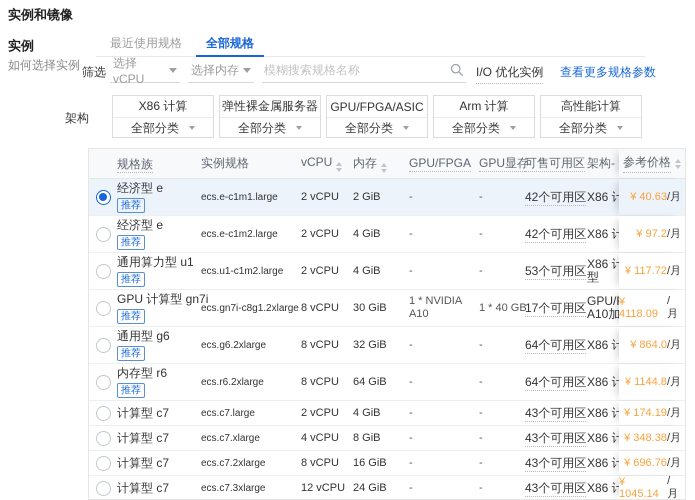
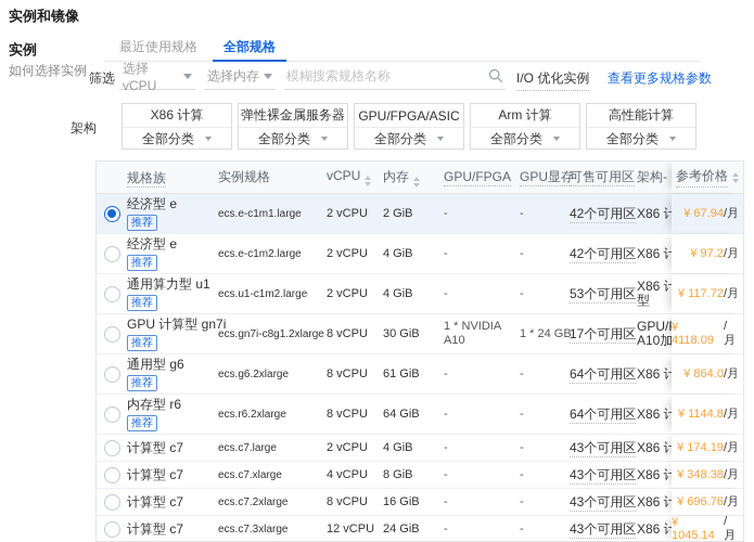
  实例和镜像
  实例
  如何选择实例
  最近使用规格
  全部规格
  筛选
  选择 vCPU
  选择内存
  模糊搜索规格名称
  I/O 优化实例
  查看更多规格参数
  架构
  X86 计算
  全部分类
  弹性裸金属服务器
  全部分类
  GPU/FPGA/ASIC
  全部分类
  Arm 计算
  全部分类
  高性能计算
  全部分类
  规格族
  实例规格
  vCPU
  内存
  GPU/FPGA
  GPU显存
  可售可用区
  架构-
  参考价格
  经济型 e
  推荐
  ecs.e-c1m1.large
  2 vCPU
  2 GiB
  -
  -
  42个可用区
  X86 计
- ¥ 40.63
+ ¥ 67.94
  /月
  经济型 e
  推荐
  ecs.e-c1m2.large
  2 vCPU
  4 GiB
  -
  -
  42个可用区
  X86 计
  ¥ 97.2
  /月
  通用算力型 u1
  推荐
  ecs.u1-c1m2.large
  2 vCPU
  4 GiB
  -
  -
  53个可用区
  X86 计
  型
  ¥ 117.72
  /月
  GPU 计算型 gn7i
  推荐
  ecs.gn7i-c8g1.2xlarge
  8 vCPU
  30 GiB
  1 * NVIDIA
  A10
- 1 * 40 GB
+ 1 * 24 GB
  17个可用区
  A10加
  ¥ 4118.09
  /月
  通用型 g6
  推荐
  ecs.g6.2xlarge
  8 vCPU
- 32 GiB
+ 61 GiB
  -
  -
  64个可用区
  X86 计
  ¥ 864.0
  /月
  内存型 r6
  推荐
  ecs.r6.2xlarge
  8 vCPU
  64 GiB
  -
  -
  64个可用区
  X86 计
  ¥ 1144.8
  /月
  计算型 c7
  ecs.c7.large
  2 vCPU
  4 GiB
  -
  -
  43个可用区
  X86 计
  ¥ 174.19
  /月
  计算型 c7
  ecs.c7.xlarge
  4 vCPU
  8 GiB
  -
  -
  43个可用区
  X86 计
  ¥ 348.38
  /月
  计算型 c7
  ecs.c7.2xlarge
  8 vCPU
  16 GiB
  -
  -
  43个可用区
  X86 计
  ¥ 696.76
  /月
  计算型 c7
  ecs.c7.3xlarge
  12 vCPU
  24 GiB
  -
  -
  43个可用区
  X86 计
  ¥ 1045.14
  /月
